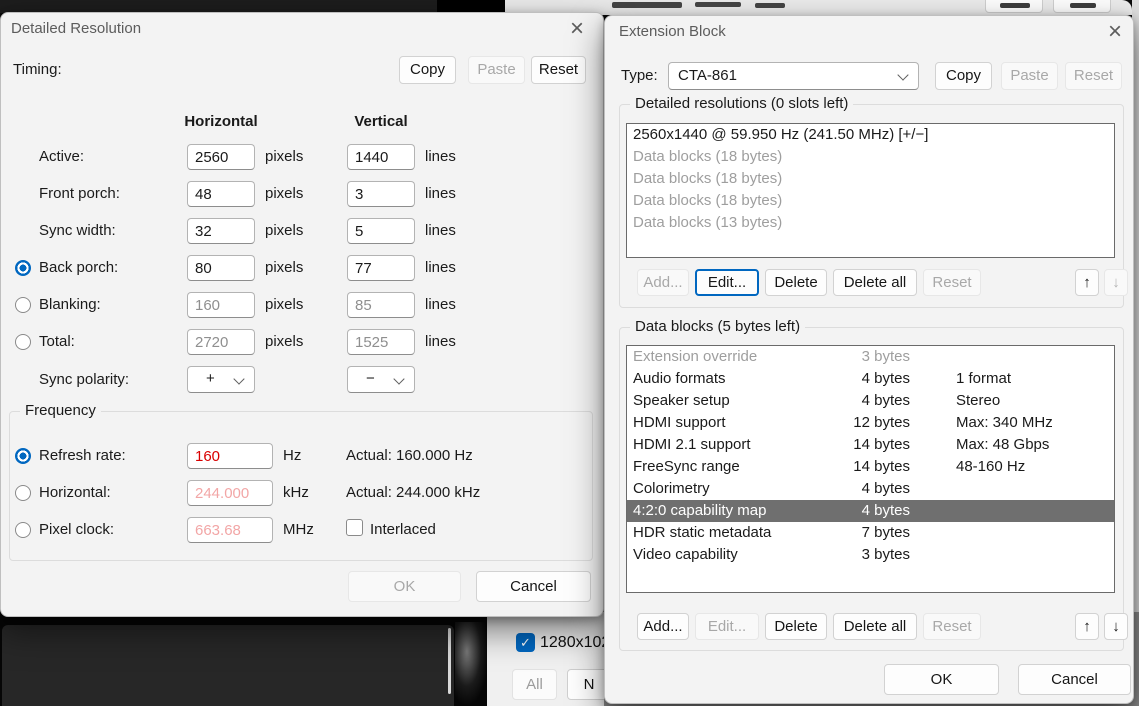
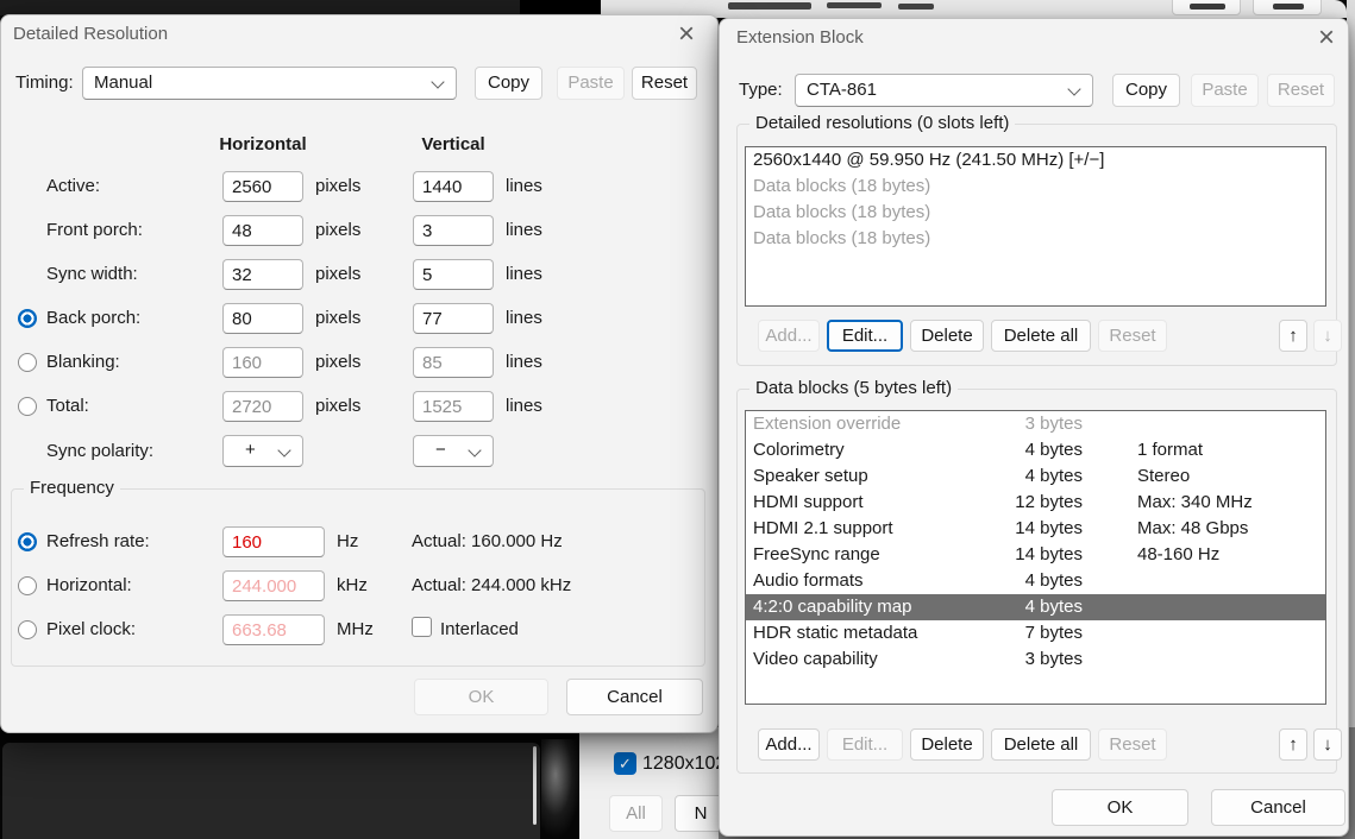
  ✓
  1280x10
  All
  N
  Detailed Resolution
  ×
  Timing:
+ Manual
  Copy
  Paste
  Reset
  Horizontal
  Vertical
  Active:
  2560
  pixels
  1440
  lines
  Front porch:
  48
  pixels
  3
  lines
  Sync width:
  32
  pixels
  5
  lines
  Back porch:
  80
  pixels
  77
  lines
  Blanking:
  160
  pixels
  85
  lines
  Total:
  2720
  pixels
  1525
  lines
  Sync polarity:
  +
  −
  Frequency
  Refresh rate:
  160
  Hz
  Actual: 160.000 Hz
  Horizontal:
  244.000
  kHz
  Actual: 244.000 kHz
  Pixel clock:
  663.68
  MHz
  Interlaced
  OK
  Cancel
  Extension Block
  ×
  Type:
  CTA-861
  Copy
  Paste
  Reset
  Detailed resolutions (0 slots left)
  2560x1440 @ 59.950 Hz (241.50 MHz) [+/−]
  Data blocks (18 bytes)
  Data blocks (18 bytes)
  Data blocks (18 bytes)
- Data blocks (13 bytes)
  Add...
  Edit...
  Delete
  Delete all
  Reset
  ↑
  ↓
  Data blocks (5 bytes left)
  Extension override
  3 bytes
- Audio formats
+ Colorimetry
  4 bytes
  1 format
  Speaker setup
  4 bytes
  Stereo
  HDMI support
  12 bytes
  Max: 340 MHz
  HDMI 2.1 support
  14 bytes
  Max: 48 Gbps
  FreeSync range
  14 bytes
  48-160 Hz
- Colorimetry
+ Audio formats
  4 bytes
  4:2:0 capability map
  4 bytes
  HDR static metadata
  7 bytes
  Video capability
  3 bytes
  Add...
  Edit...
  Delete
  Delete all
  Reset
  ↑
  ↓
  OK
  Cancel
